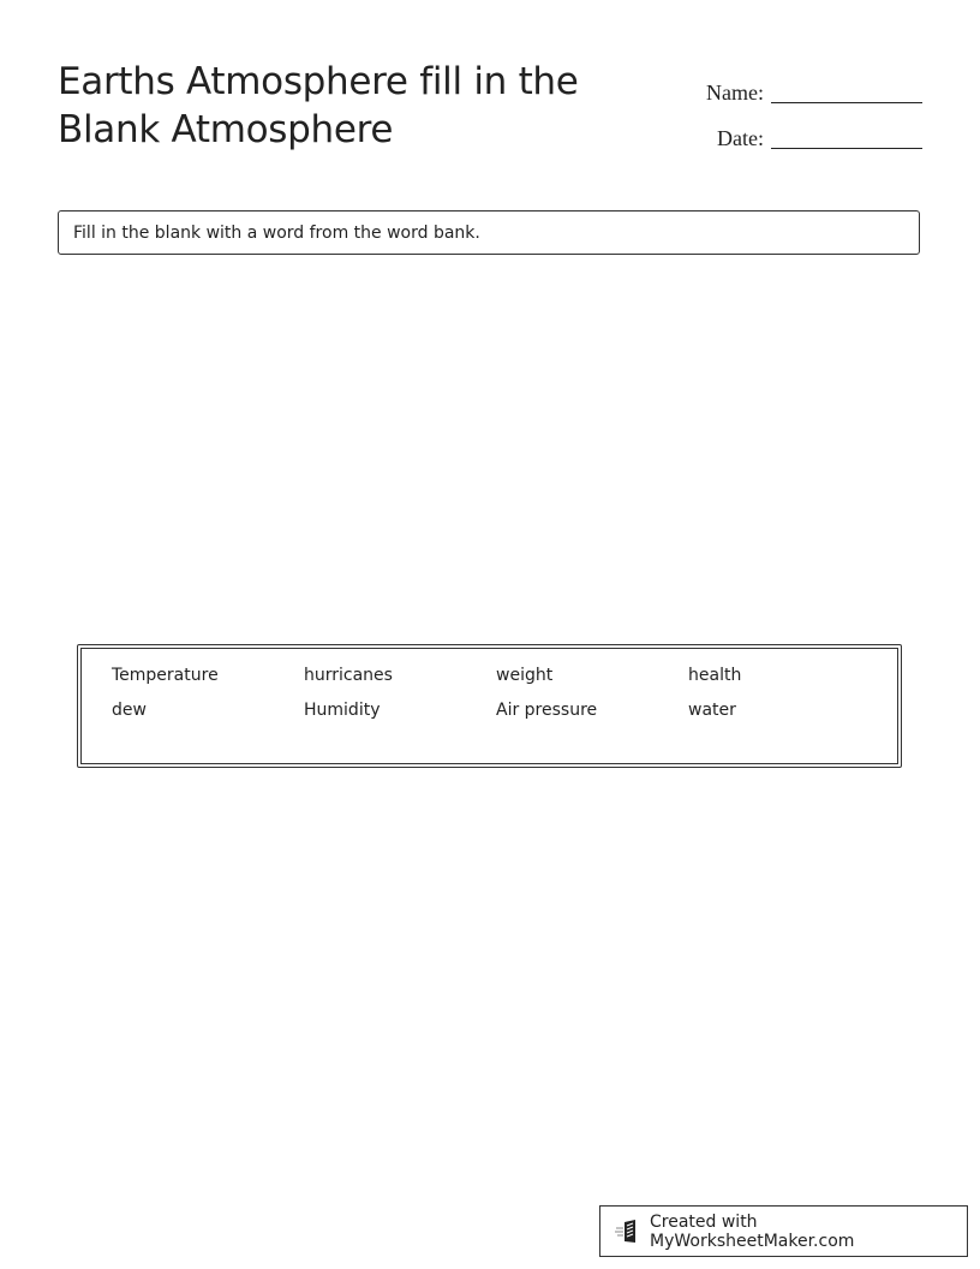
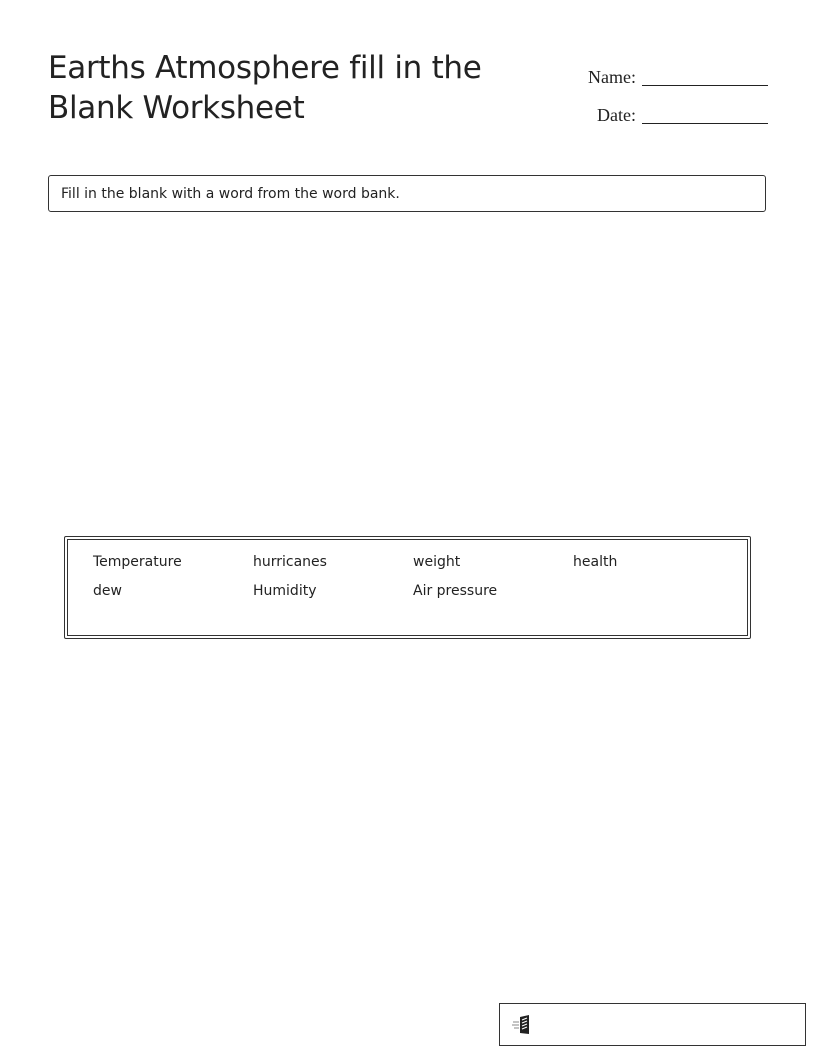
- Earths Atmosphere fill in the Blank Atmosphere
+ Earths Atmosphere fill in the Blank Worksheet
  Name:
  Date:
  Fill in the blank with a word from the word bank.
  Temperature
  hurricanes
  weight
  health
  dew
  Humidity
  Air pressure
- water
- Created with MyWorksheetMaker.com
